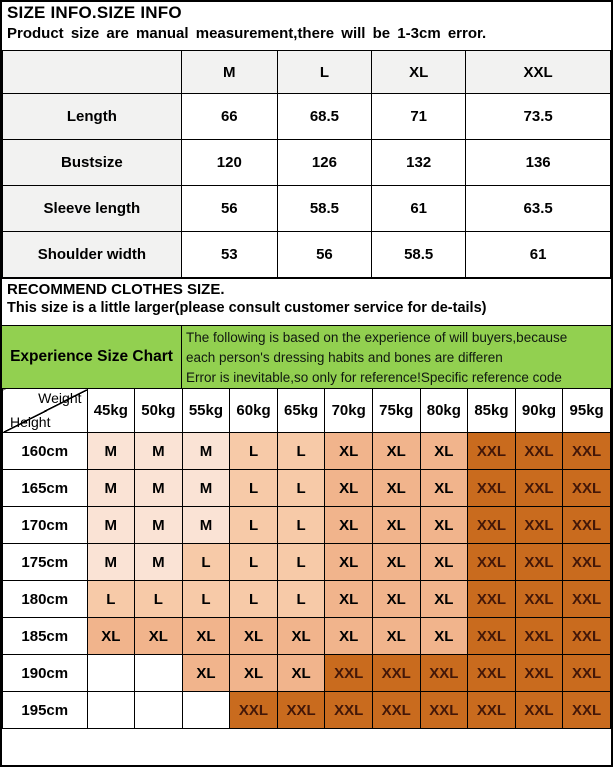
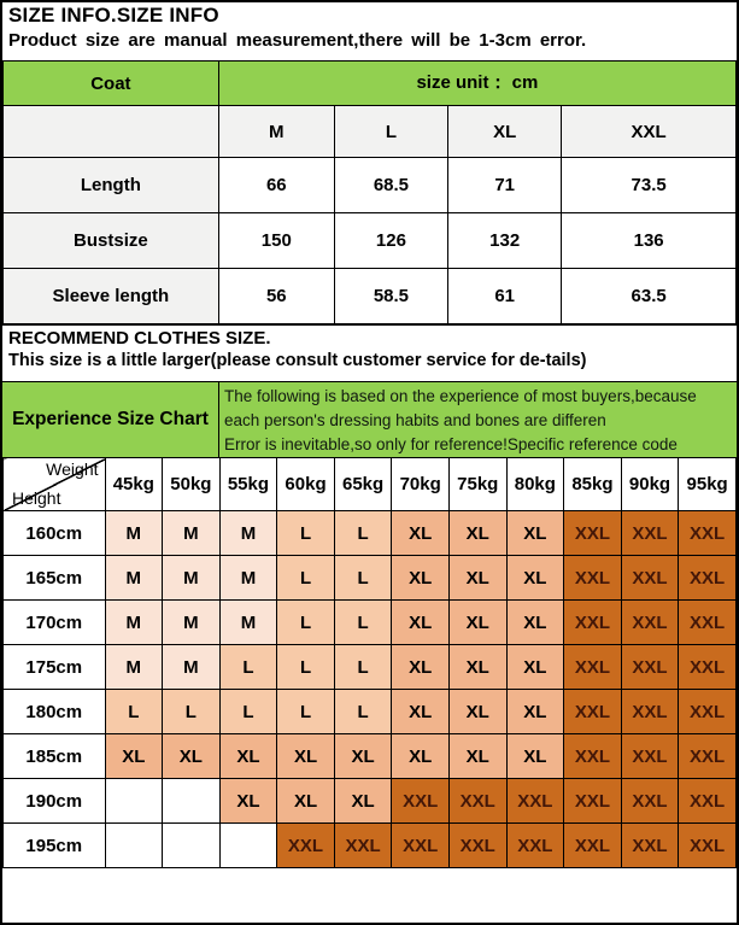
  SIZE INFO.SIZE INFO
  Product size are manual measurement,there will be 1-3cm error.
+ Coat	size unit： cm
  	M	L	XL	XXL
  Length	66	68.5	71	73.5
- Bustsize	120	126	132	136
+ Bustsize	150	126	132	136
  Sleeve length	56	58.5	61	63.5
- Shoulder width	53	56	58.5	61
  RECOMMEND CLOTHES SIZE.
  This size is a little larger(please consult customer service for de-tails)
  Experience Size Chart
- The following is based on the experience of will buyers,because
+ The following is based on the experience of most buyers,because
  each person's dressing habits and bones are differen
  Error is inevitable,so only for reference!Specific reference code
  Weight Height	45kg	50kg	55kg	60kg	65kg	70kg	75kg	80kg	85kg	90kg	95kg
  160cm	M	M	M	L	L	XL	XL	XL	XXL	XXL	XXL
  165cm	M	M	M	L	L	XL	XL	XL	XXL	XXL	XXL
  170cm	M	M	M	L	L	XL	XL	XL	XXL	XXL	XXL
  175cm	M	M	L	L	L	XL	XL	XL	XXL	XXL	XXL
  180cm	L	L	L	L	L	XL	XL	XL	XXL	XXL	XXL
  185cm	XL	XL	XL	XL	XL	XL	XL	XL	XXL	XXL	XXL
  190cm			XL	XL	XL	XXL	XXL	XXL	XXL	XXL	XXL
  195cm				XXL	XXL	XXL	XXL	XXL	XXL	XXL	XXL
